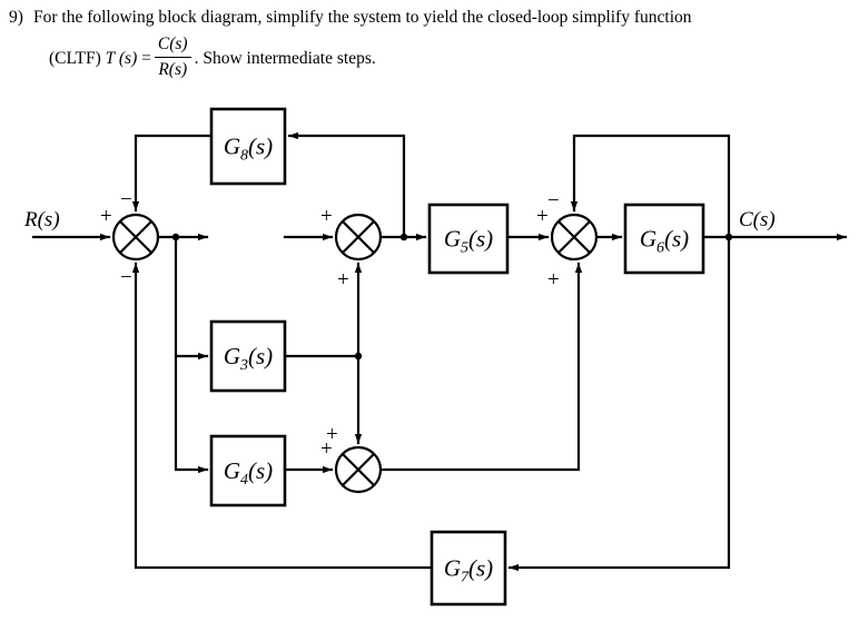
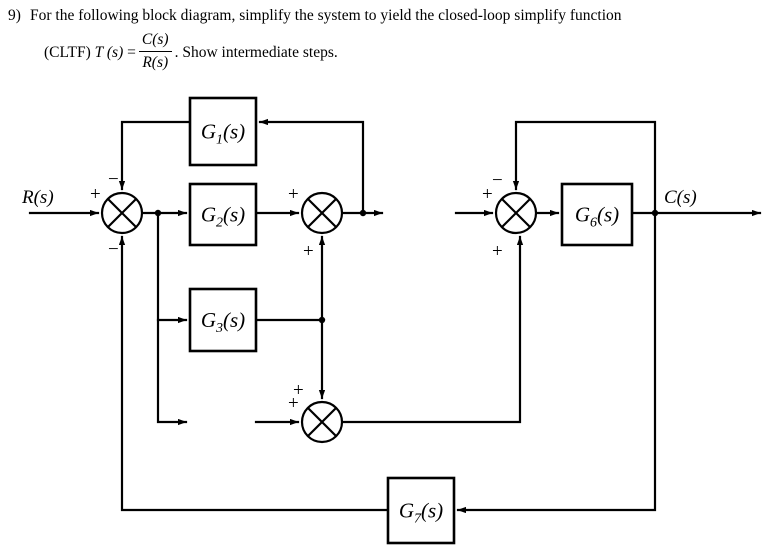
  9)
  For the following block diagram, simplify the system to yield the closed-loop simplify function
  (CLTF)
  T (s)
  =
  C(s)
  R(s)
  . Show intermediate steps.
- G8 (s)
+ G1 (s)
+ G2 (s)
  G3 (s)
- G4 (s)
- G5 (s)
  G6 (s)
  G7 (s)
  +
  −
  −
  +
  +
  +
  −
  +
  +
  +
  R(s)
  C(s)
